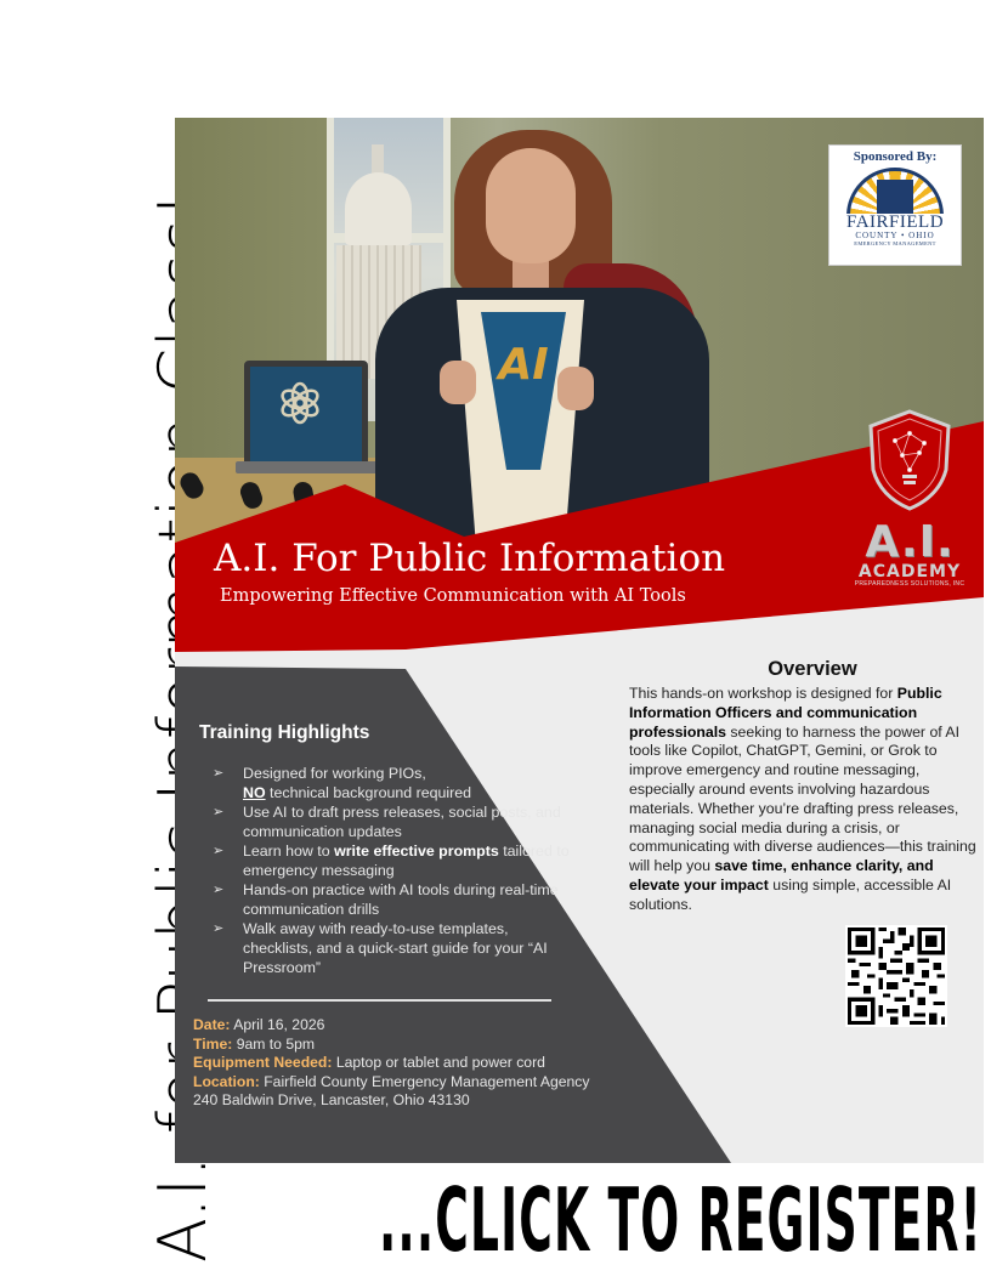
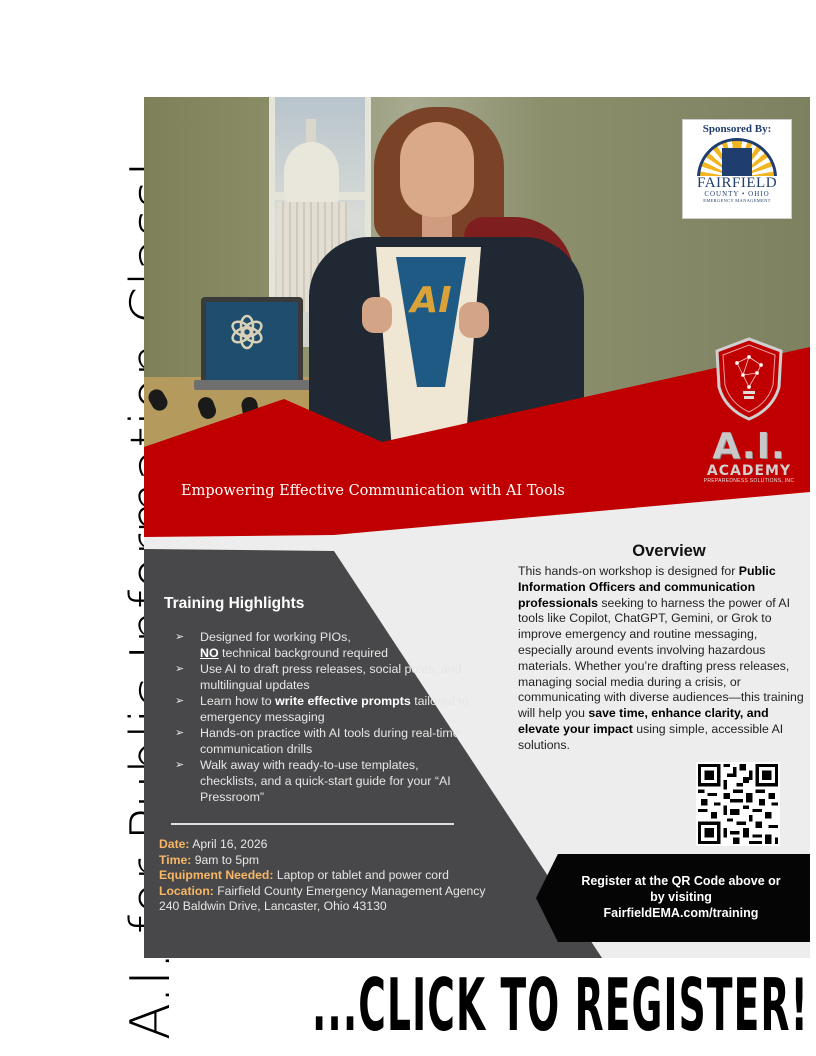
  AI
  Sponsored By:
  FAIRFIELD
  COUNTY • OHIO
  A.I.
  ACADEMY
- A.I. For Public Information
  Empowering Effective Communication with AI Tools
  Training Highlights
  ➢
  Designed for working PIOs,
  NO technical background required
  ➢
- Use AI to draft press releases, social posts, and communication updates
+ Use AI to draft press releases, social posts, and multilingual updates
  ➢
  Learn how to write effective prompts tailored to emergency messaging
  ➢
  Hands-on practice with AI tools during real-time communication drills
  ➢
  Walk away with ready-to-use templates, checklists, and a quick-start guide for your “AI Pressroom”
  Date: April 16, 2026
  Time: 9am to 5pm
  Equipment Needed: Laptop or tablet and power cord
  Location: Fairfield County Emergency Management Agency
  240 Baldwin Drive, Lancaster, Ohio 43130
  Overview
  This hands-on workshop is designed for Public Information Officers and communication professionals seeking to harness the power of AI tools like Copilot, ChatGPT, Gemini, or Grok to improve emergency and routine messaging, especially around events involving hazardous materials. Whether you’re drafting press releases, managing social media during a crisis, or communicating with diverse audiences—this training will help you save time, enhance clarity, and elevate your impact using simple, accessible AI solutions.
+ Register at the QR Code above or
+ by visiting
+ FairfieldEMA.com/training
  ...CLICK TO REGISTER!
